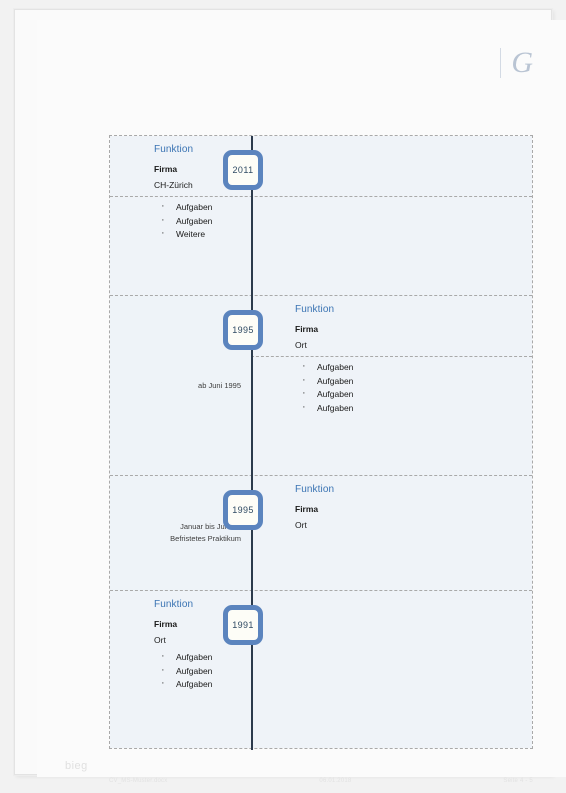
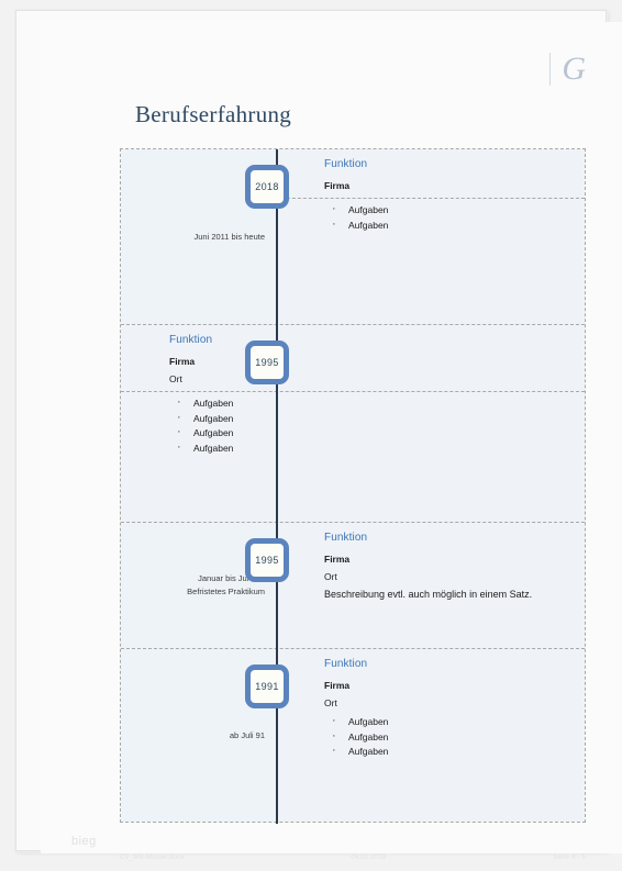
  G
+ Berufserfahrung
+ Juni 2011 bis heute
  Funktion
  Firma
- CH-Zürich
  Aufgaben
  Aufgaben
- Weitere
- 2011
+ 2018
- ab Juni 1995
  Funktion
  Firma
  Ort
  Aufgaben
  Aufgaben
  Aufgaben
  Aufgaben
  1995
  Januar bis Ju
  Befristetes Praktikum
  Funktion
  Firma
  Ort
+ Beschreibung evtl. auch möglich in einem Satz.
  1995
+ ab Juli 91
  Funktion
  Firma
  Ort
  Aufgaben
  Aufgaben
  Aufgaben
  1991
  bieg
